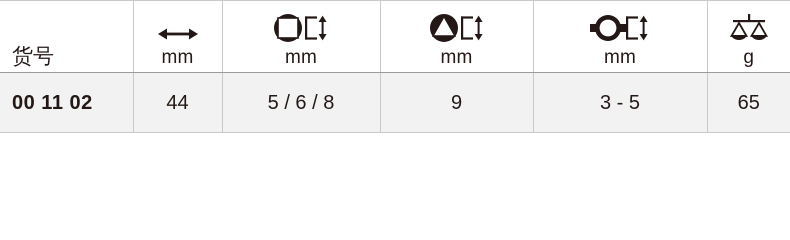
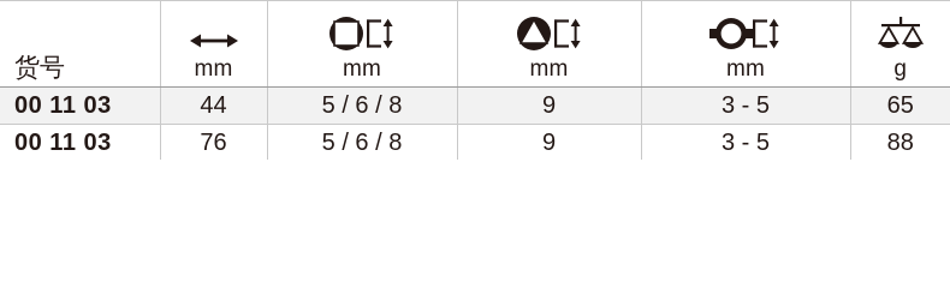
  货号	mm	mm	mm	mm	g
- 00 11 02	44	5 / 6 / 8	9	3 - 5	65
+ 00 11 03	44	5 / 6 / 8	9	3 - 5	65
+ 00 11 03	76	5 / 6 / 8	9	3 - 5	88
